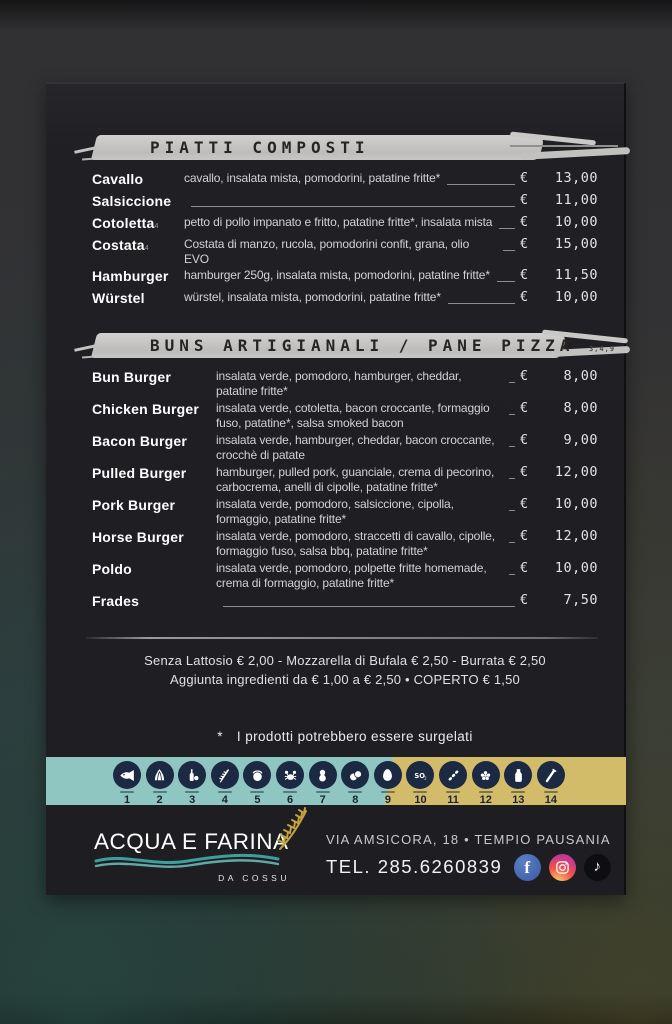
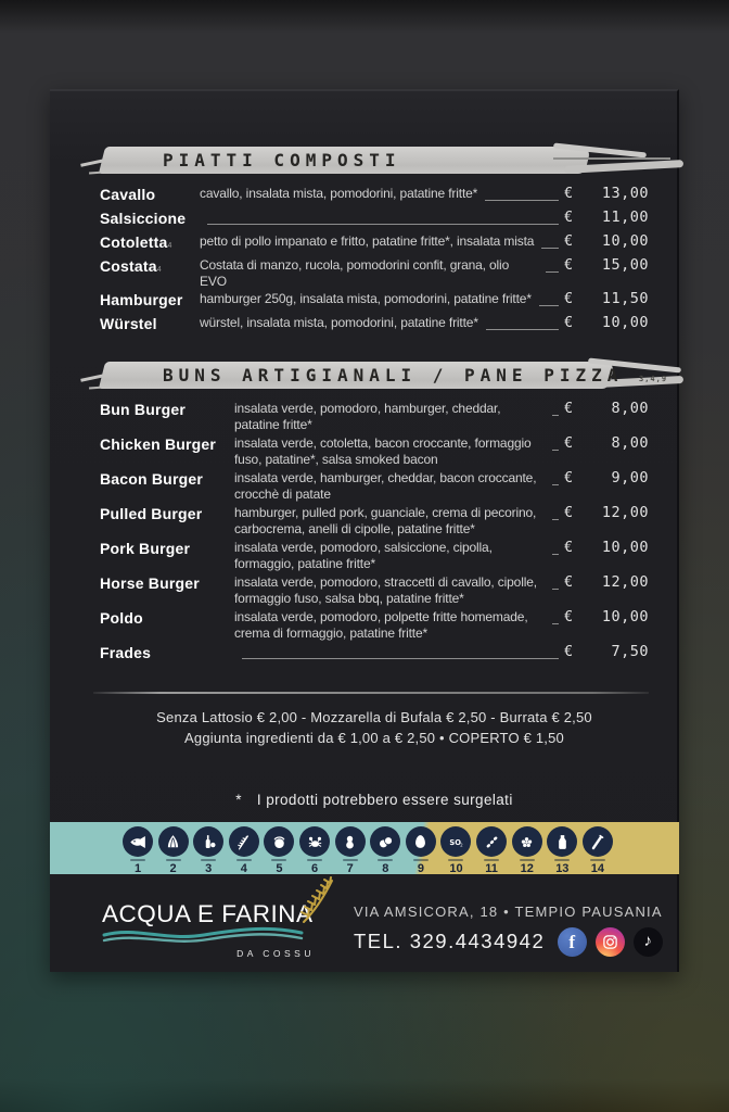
  PIATTI COMPOSTI
  Cavallo
  cavallo, insalata mista, pomodorini, patatine fritte*
  €
  13,00
  Salsiccione
  €
  11,00
  Cotoletta
  petto di pollo impanato e fritto, patatine fritte*, insalata mista
  €
  10,00
  Costata
  Costata di manzo, rucola, pomodorini confit, grana, olio EVO
  €
  15,00
  Hamburger
  hamburger 250g, insalata mista, pomodorini, patatine fritte*
  €
  11,50
  Würstel
  würstel, insalata mista, pomodorini, patatine fritte*
  €
  10,00
  BUNS ARTIGIANALI / PANE PIZZA 3,4,9
  Bun Burger
  insalata verde, pomodoro, hamburger, cheddar, patatine fritte*
  €
  8,00
  Chicken Burger
  insalata verde, cotoletta, bacon croccante, formaggio fuso, patatine*, salsa smoked bacon
  €
  8,00
  Bacon Burger
  insalata verde, hamburger, cheddar, bacon croccante, crocchè di patate
  €
  9,00
  Pulled Burger
  hamburger, pulled pork, guanciale, crema di pecorino, carbocrema, anelli di cipolle, patatine fritte*
  €
  12,00
  Pork Burger
  insalata verde, pomodoro, salsiccione, cipolla, formaggio, patatine fritte*
  €
  10,00
  Horse Burger
  insalata verde, pomodoro, straccetti di cavallo, cipolle, formaggio fuso, salsa bbq, patatine fritte*
  €
  12,00
  Poldo
  insalata verde, pomodoro, polpette fritte homemade, crema di formaggio, patatine fritte*
  €
  10,00
  Frades
  €
  7,50
  Senza Lattosio € 2,00 - Mozzarella di Bufala € 2,50 - Burrata € 2,50
  Aggiunta ingredienti da € 1,00 a € 2,50 • COPERTO € 1,50
  * I prodotti potrebbero essere surgelati
  1
  2
  3
  4
  5
  6
  7
  8
  9
  10
  11
  12
  13
  14
  ACQUA E FARIN
  DA COSSU
  VIA AMSICORA, 18 • TEMPIO PAUSANIA
- TEL. 285.6260839
+ TEL. 329.4434942
  f
  ♪
